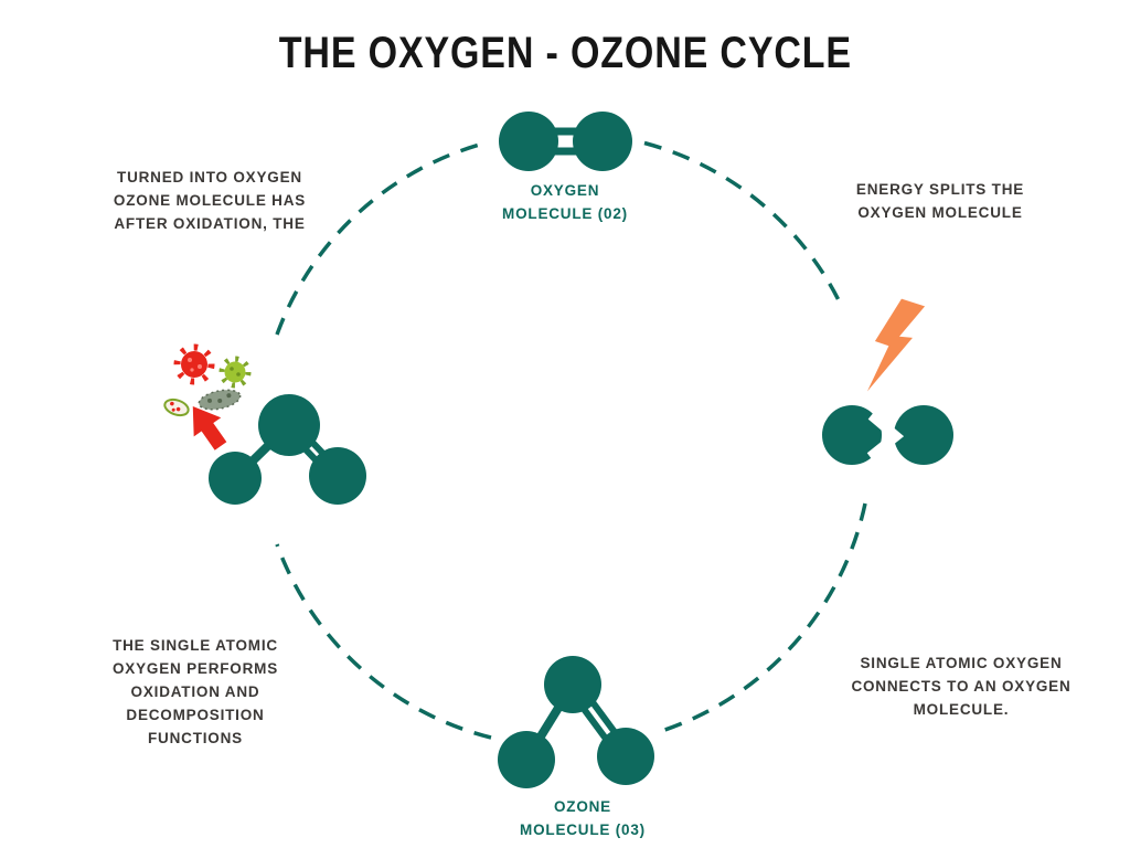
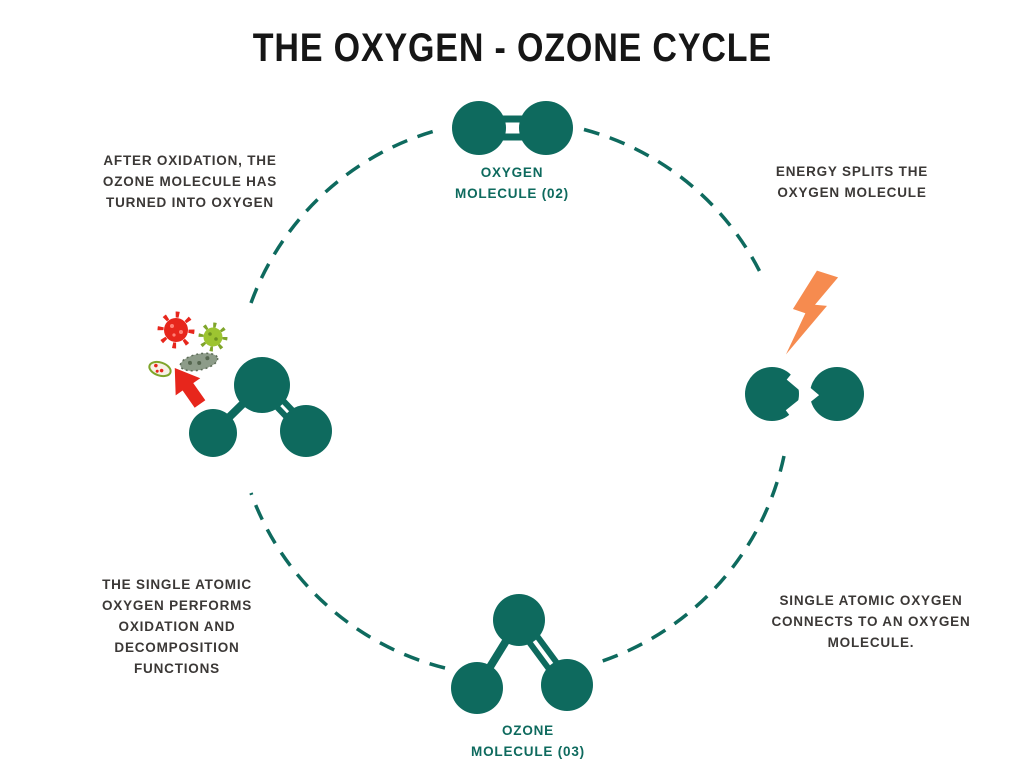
  THE OXYGEN - OZONE CYCLE
- TURNED INTO OXYGEN
+ AFTER OXIDATION, THE
  OZONE MOLECULE HAS
- AFTER OXIDATION, THE
+ TURNED INTO OXYGEN
  ENERGY SPLITS THE
  OXYGEN MOLECULE
  OXYGEN
  MOLECULE (02)
  THE SINGLE ATOMIC
  OXYGEN PERFORMS
  OXIDATION AND
  DECOMPOSITION
  FUNCTIONS
  SINGLE ATOMIC OXYGEN
  CONNECTS TO AN OXYGEN
  MOLECULE.
  OZONE
  MOLECULE (03)
